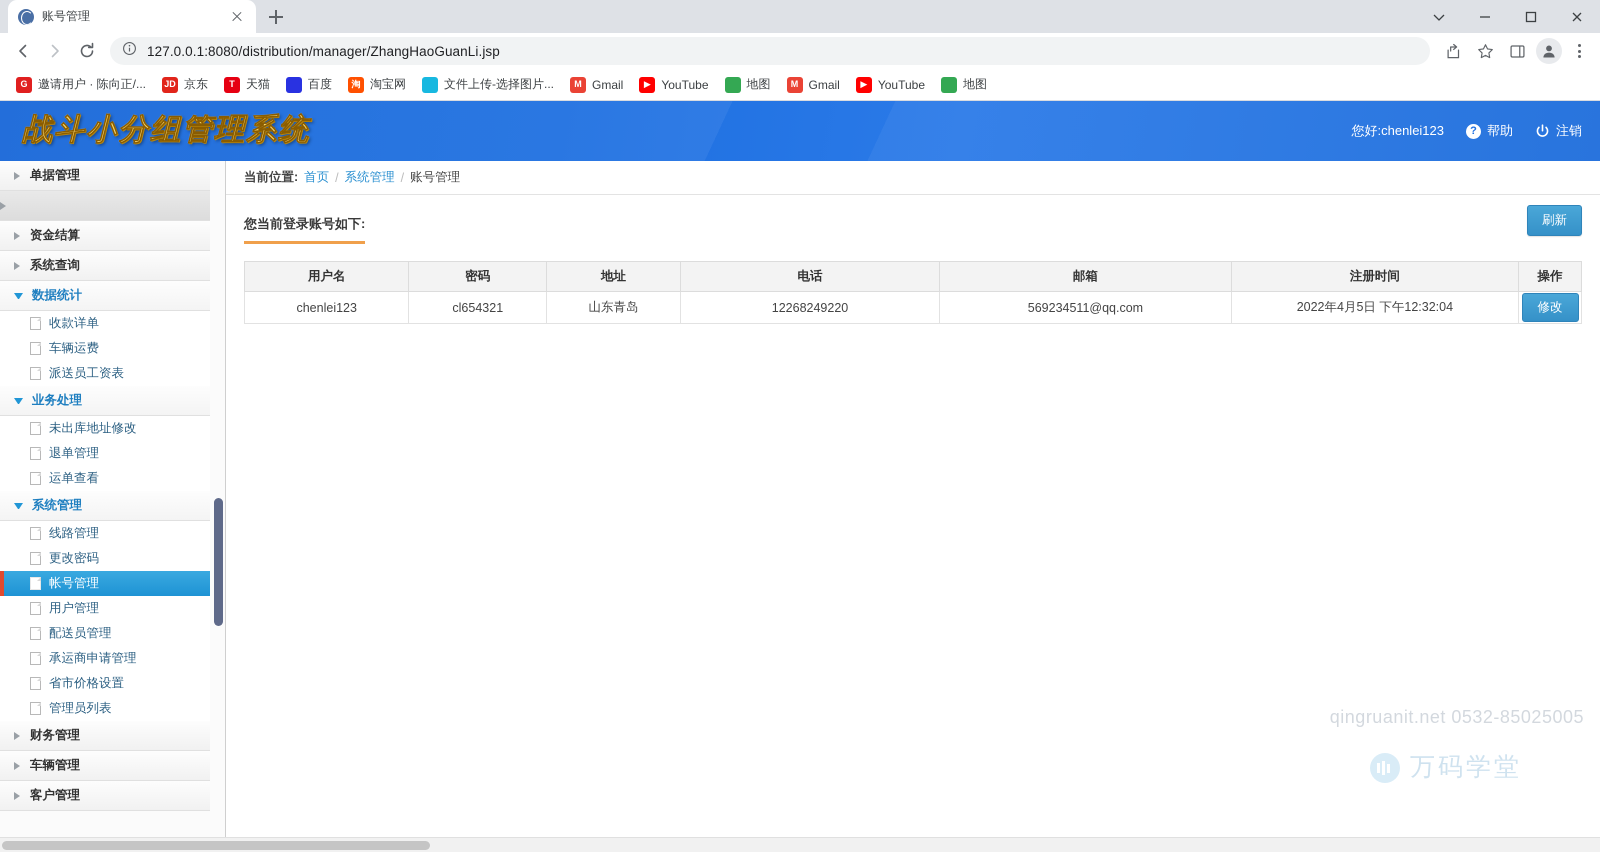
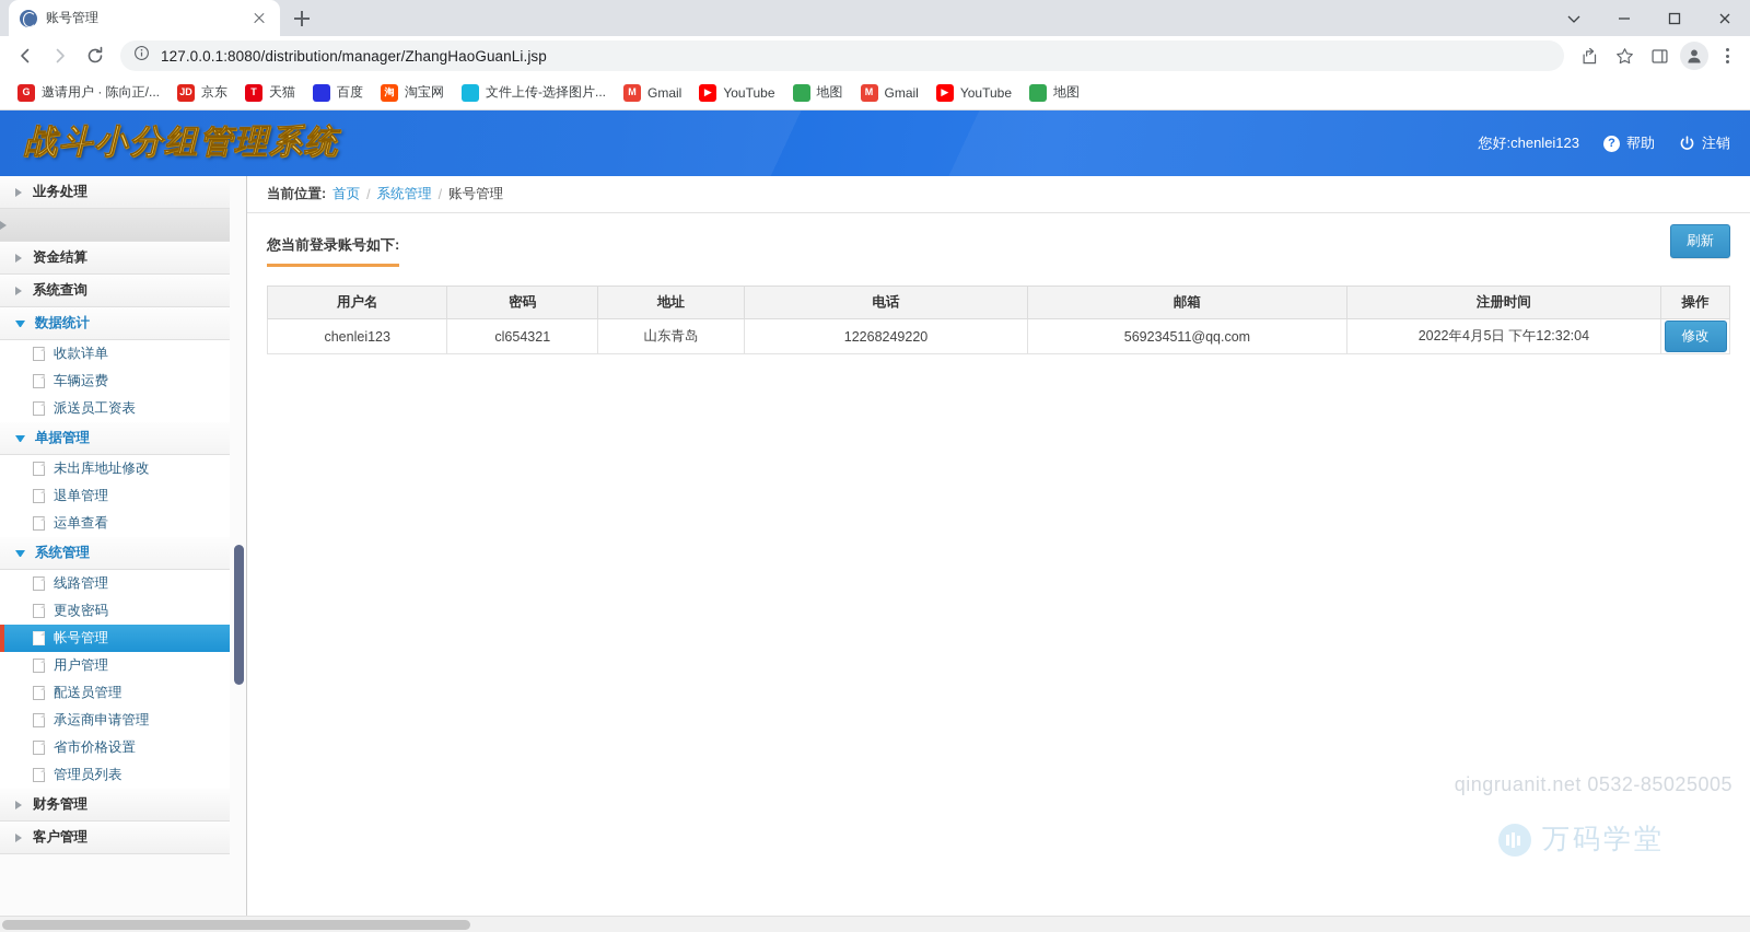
  账号管理
  127.0.0.1:8080/distribution/manager/ZhangHaoGuanLi.jsp
  G
  邀请用户 · 陈向正/...
  JD
  京东
  T
  天猫
  百度
  淘
  淘宝网
  文件上传-选择图片...
  M
  Gmail
  ▶
  YouTube
  地图
  M
  Gmail
  ▶
  YouTube
  地图
  战斗小分组管理系统
  您好:chenlei123
  ?
  帮助
  注销
- 单据管理
+ 业务处理
  资金结算
  系统查询
  数据统计
  收款详单
  车辆运费
  派送员工资表
- 业务处理
+ 单据管理
  未出库地址修改
  退单管理
  运单查看
  系统管理
  线路管理
  更改密码
  帐号管理
  用户管理
  配送员管理
  承运商申请管理
  省市价格设置
  管理员列表
  财务管理
- 车辆管理
  客户管理
  当前位置:
  首页
  /
  系统管理
  /
  账号管理
  您当前登录账号如下:
  刷新
  用户名	密码	地址	电话	邮箱	注册时间	操作
  chenlei123	cl654321	山东青岛	12268249220	569234511@qq.com	2022年4月5日 下午12:32:04	修改
  qingruanit.net 0532-85025005
  万码学堂
